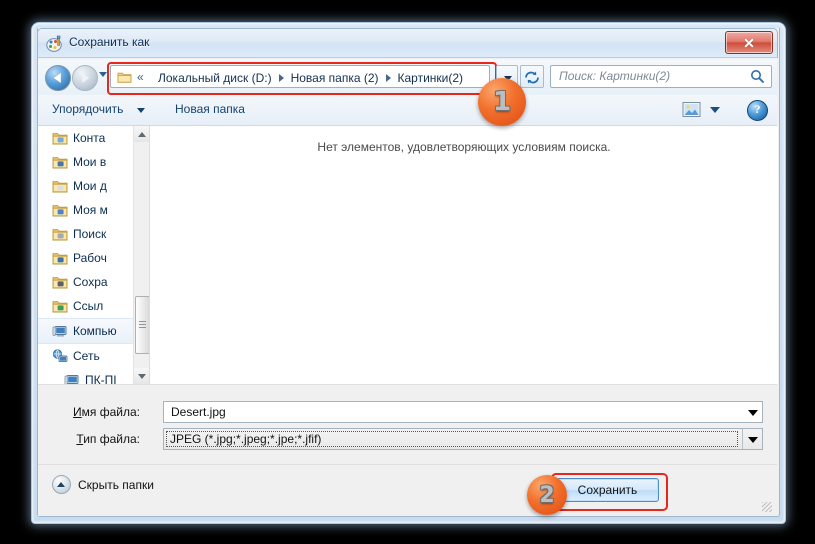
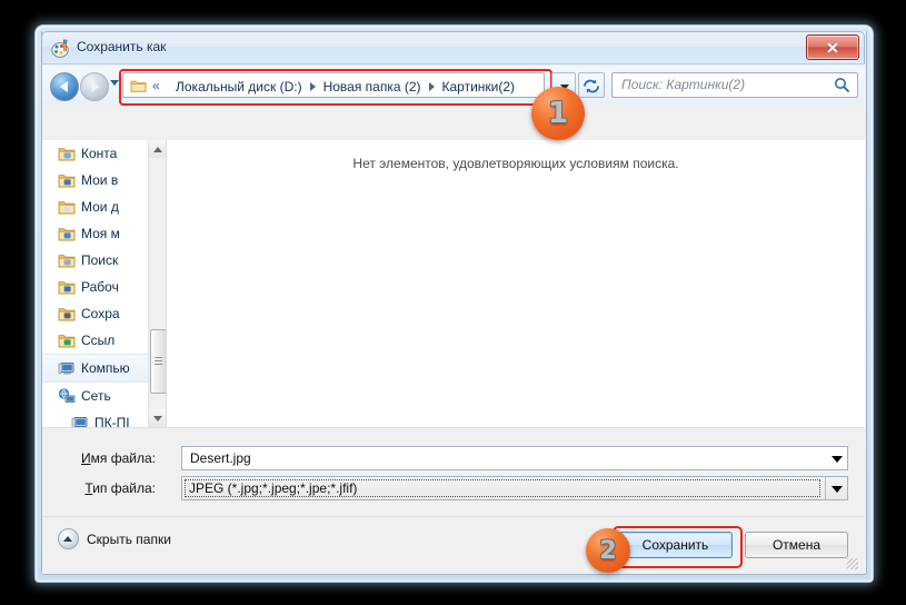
  Сохранить как
  «
  Локальный диск (D:)
  Новая папка (2)
  Картинки(2)
  Поиск: Картинки(2)
- Упорядочить
- Новая папка
- ?
  Конта
  Мои в
  Мои д
  Моя м
  Поиск
  Рабоч
  Сохра
  Ссыл
  Компью
  Сеть
  ПК-ПI
  Нет элементов, удовлетворяющих условиям поиска.
  Имя файла:
  Desert.jpg
  Тип файла:
  JPEG (*.jpg;*.jpeg;*.jpe;*.jfif)
  Скрыть папки
  Сохранить
+ Отмена
  1
  2
